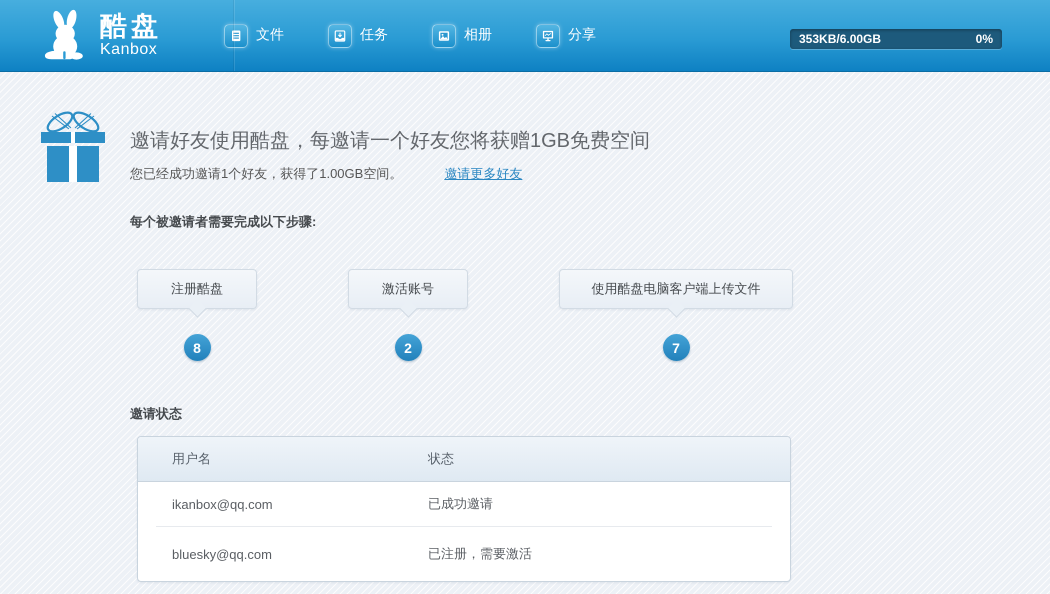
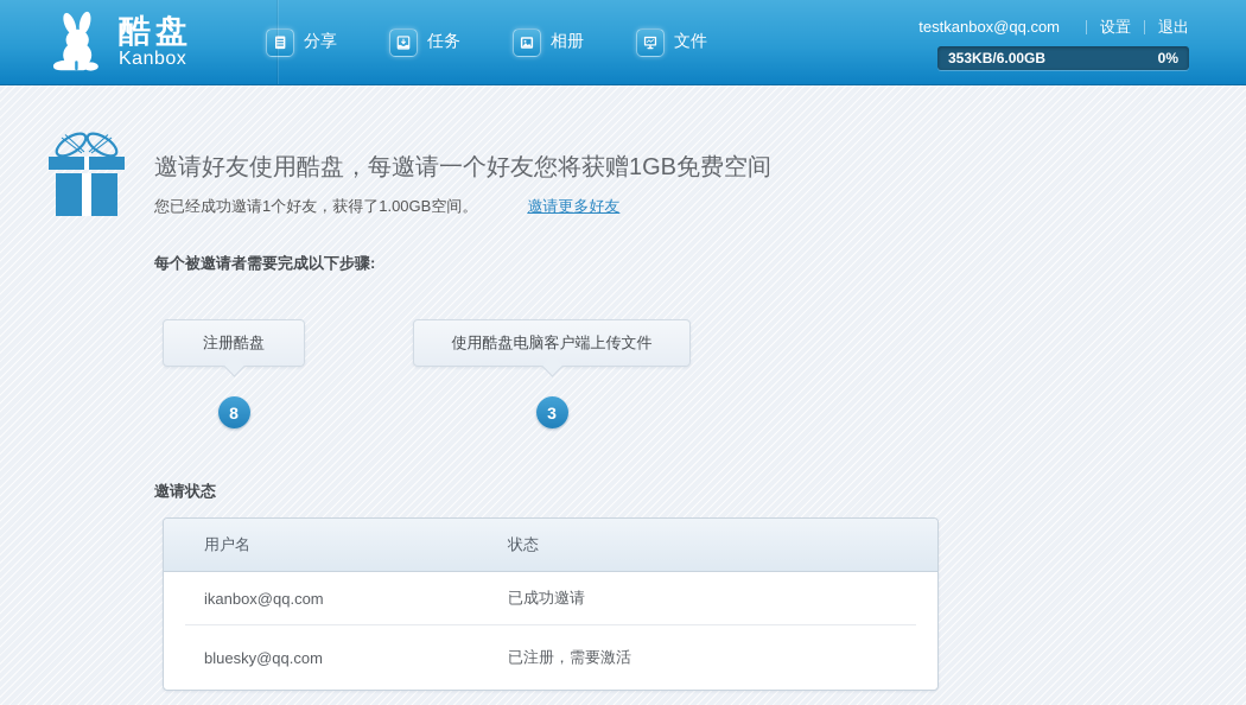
  酷盘
  Kanbox
- 文件
+ 分享
  任务
  相册
- 分享
+ 文件
+ testkanbox@qq.com
+ 设置
+ 退出
  353KB/6.00GB
  0%
  邀请好友使用酷盘，每邀请一个好友您将获赠1GB免费空间
  您已经成功邀请1个好友，获得了1.00GB空间。
  邀请更多好友
  每个被邀请者需要完成以下步骤:
  注册酷盘
  8
- 激活账号
- 2
  使用酷盘电脑客户端上传文件
- 7
+ 3
  邀请状态
  用户名
  状态
  ikanbox@qq.com
  已成功邀请
  bluesky@qq.com
  已注册，需要激活
